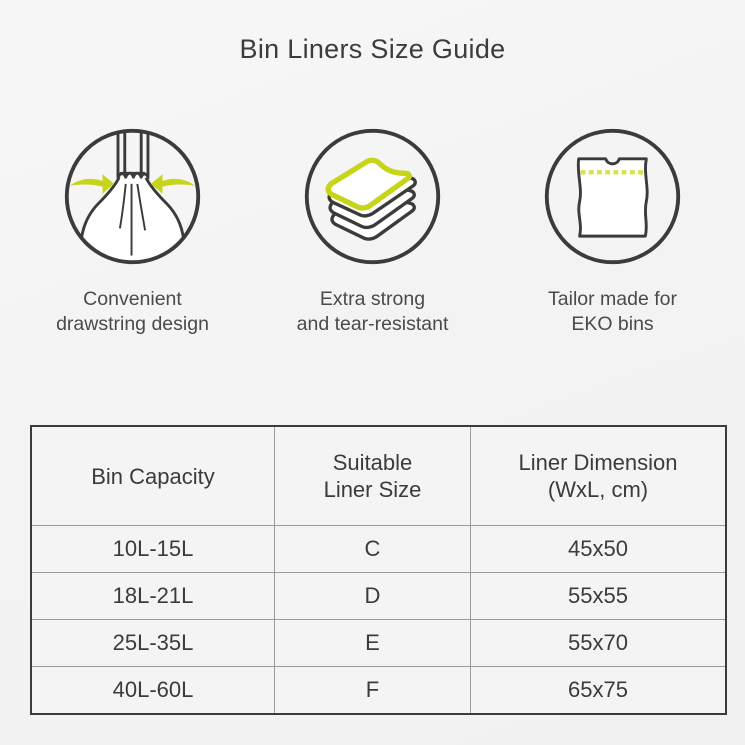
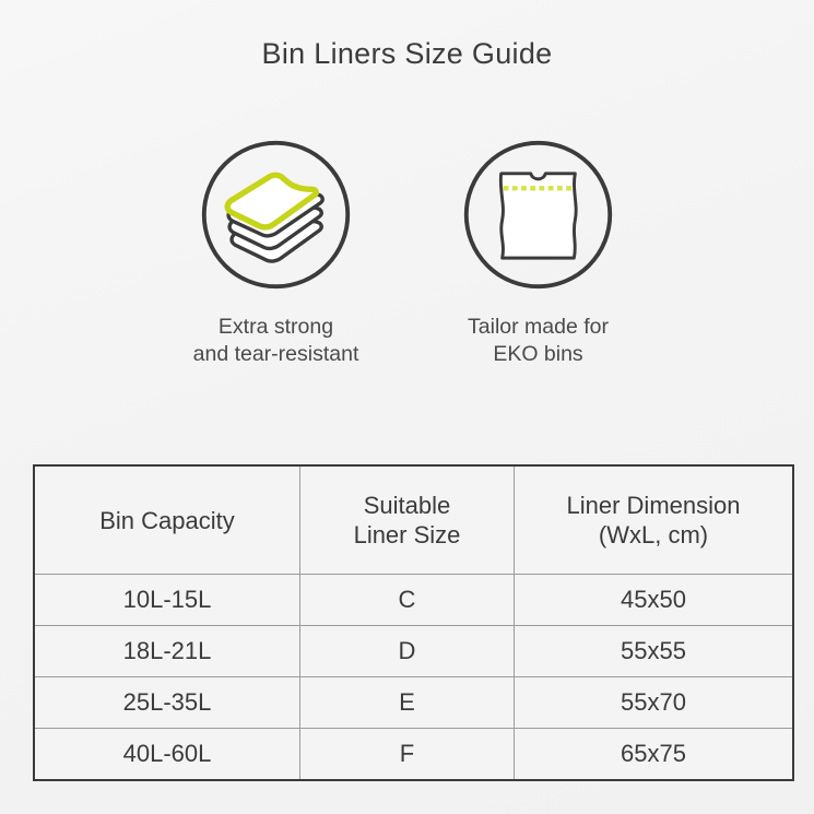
  Bin Liners Size Guide
- Convenient
- drawstring design
  Extra strong
  and tear-resistant
  Tailor made for
  EKO bins
  Bin Capacity	Suitable Liner Size	Liner Dimension (WxL, cm)
  10L-15L	C	45x50
  18L-21L	D	55x55
  25L-35L	E	55x70
  40L-60L	F	65x75
